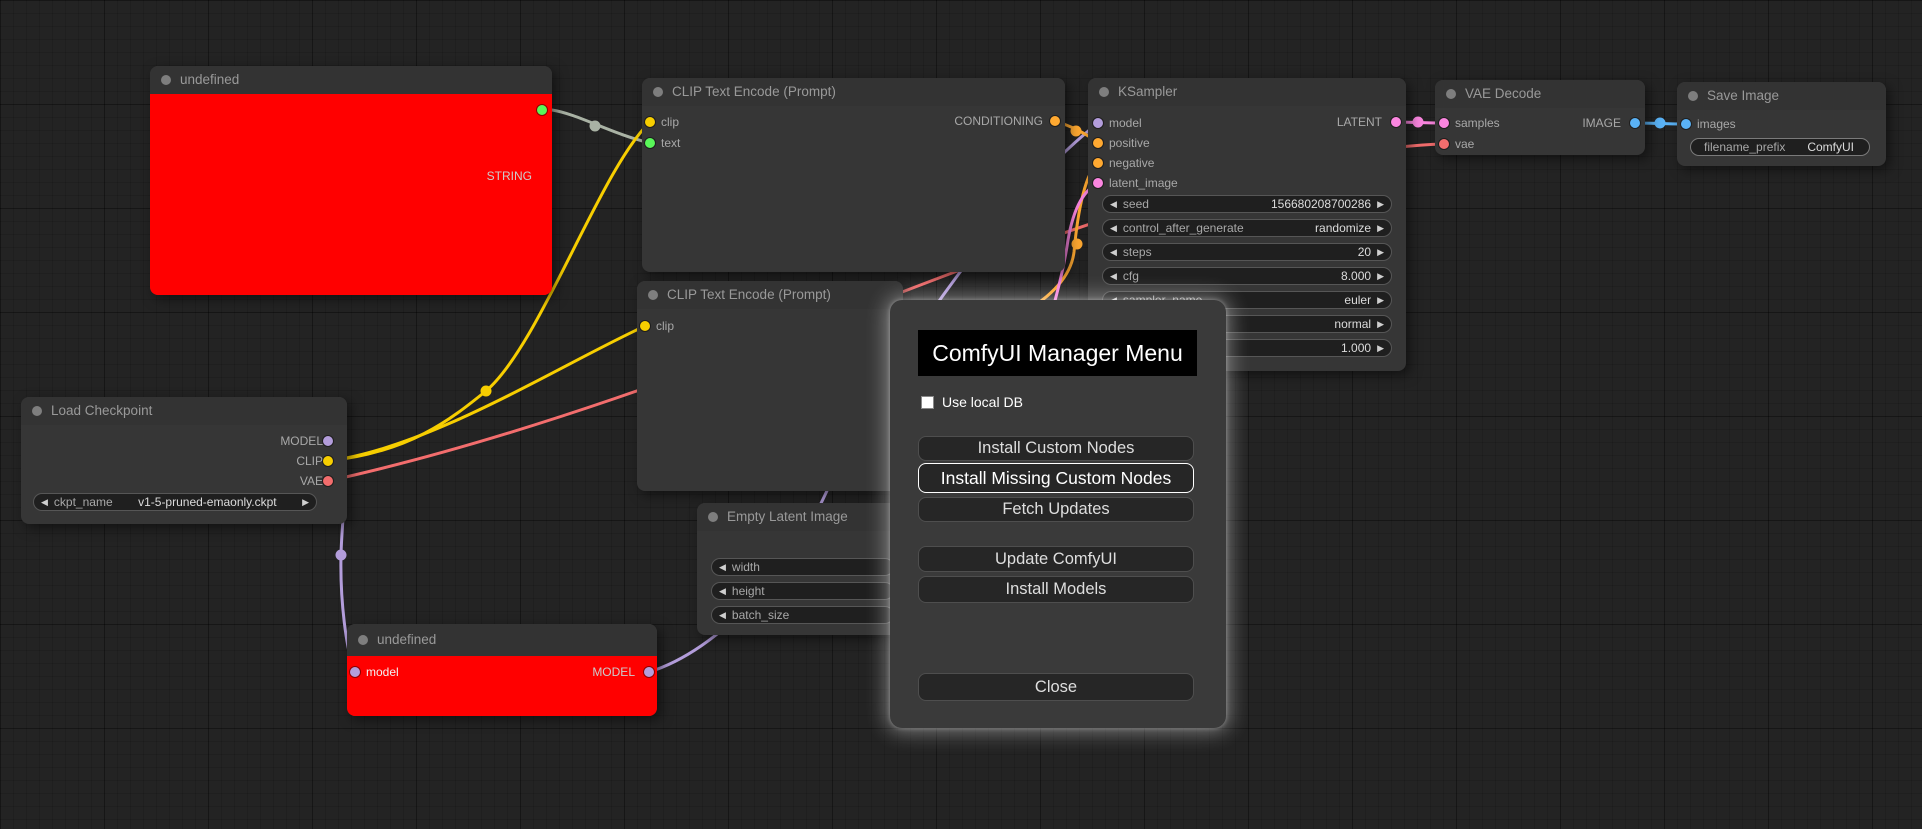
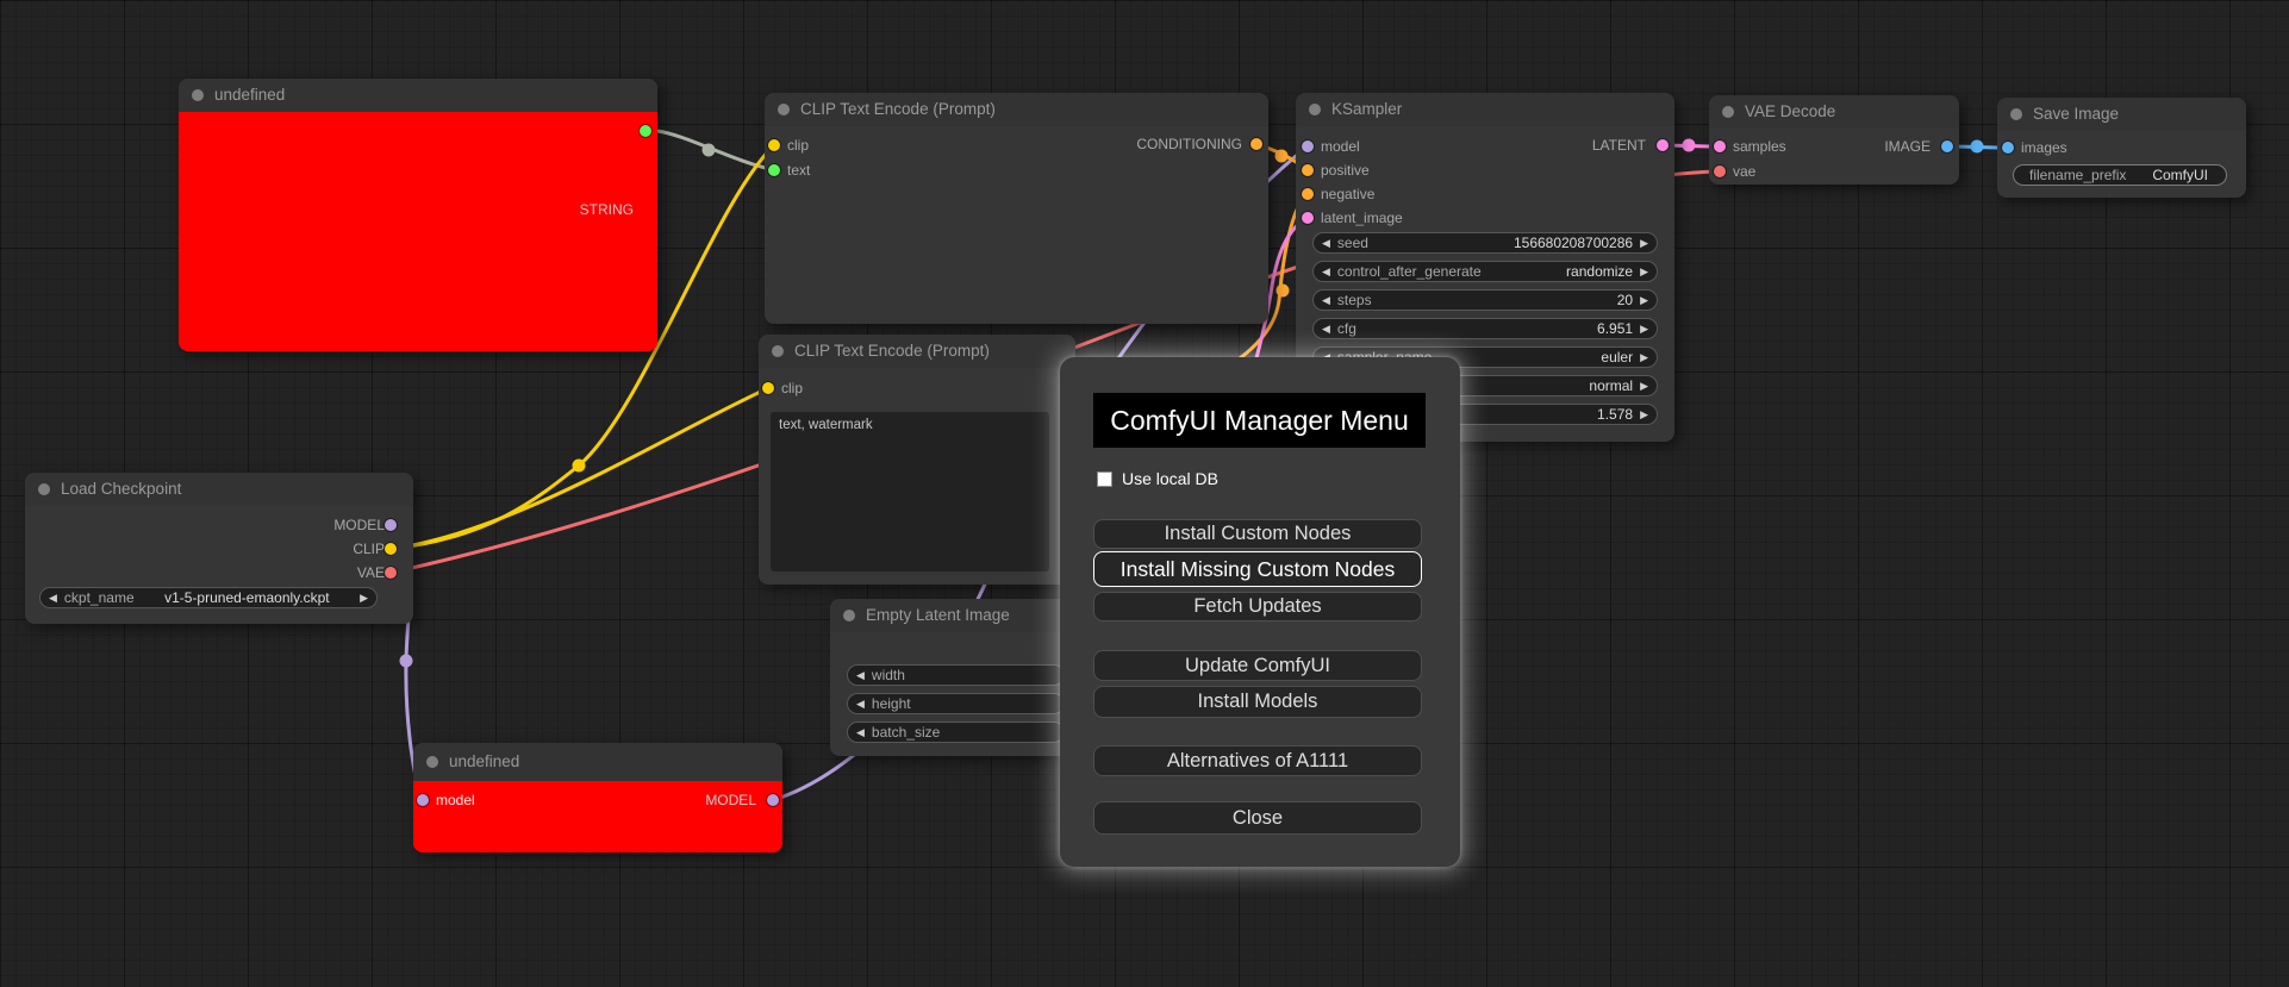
  undefined
  STRING
  CLIP Text Encode (Prompt)
  clip
  text
  CONDITIONING
  CLIP Text Encode (Prompt)
  clip
+ text, watermark
  Load Checkpoint
  MODEL
  CLIP
  VAE
  ckpt_name
  v1-5-pruned-emaonly.ckpt
  Empty Latent Image
  width
  height
  batch_size
  KSampler
  model
  positive
  negative
  latent_image
  LATENT
  seed
  156680208700286
  control_after_generate
  randomize
  steps
  20
  cfg
- 8.000
+ 6.951
  euler
  normal
- 1.000
+ 1.578
  VAE Decode
  samples
  vae
  IMAGE
  Save Image
  images
  filename_prefix
  ComfyUI
  undefined
  model
  MODEL
  ComfyUI Manager Menu
  Use local DB
  Install Custom Nodes
  Install Missing Custom Nodes
  Fetch Updates
  Update ComfyUI
  Install Models
+ Alternatives of A1111
  Close
